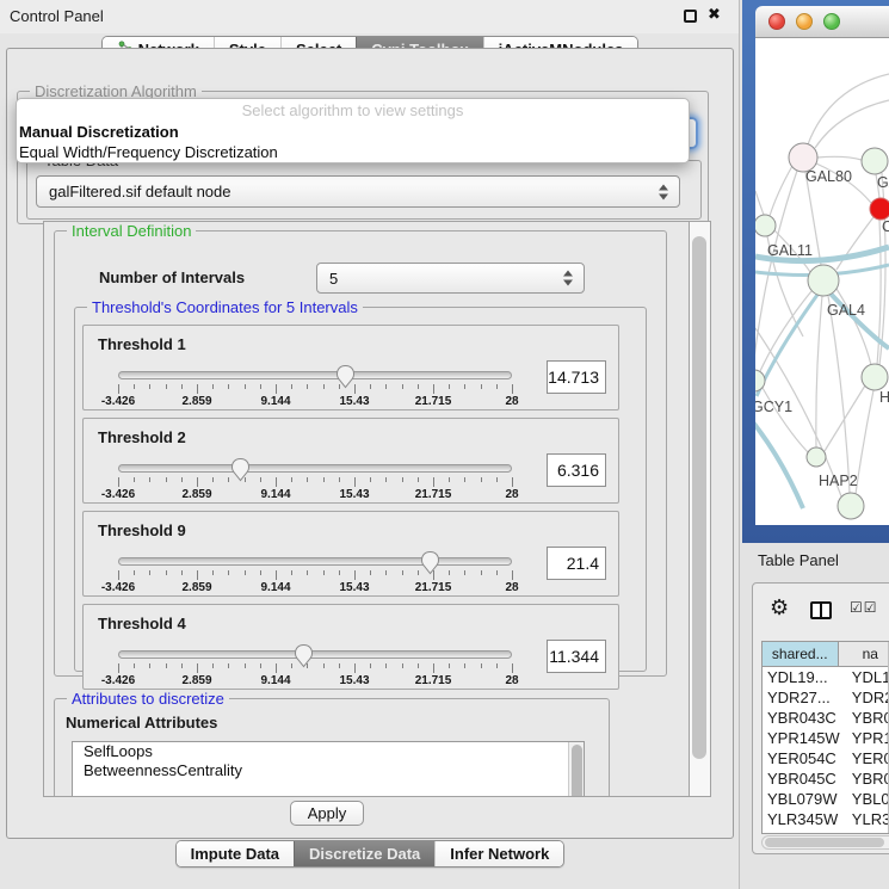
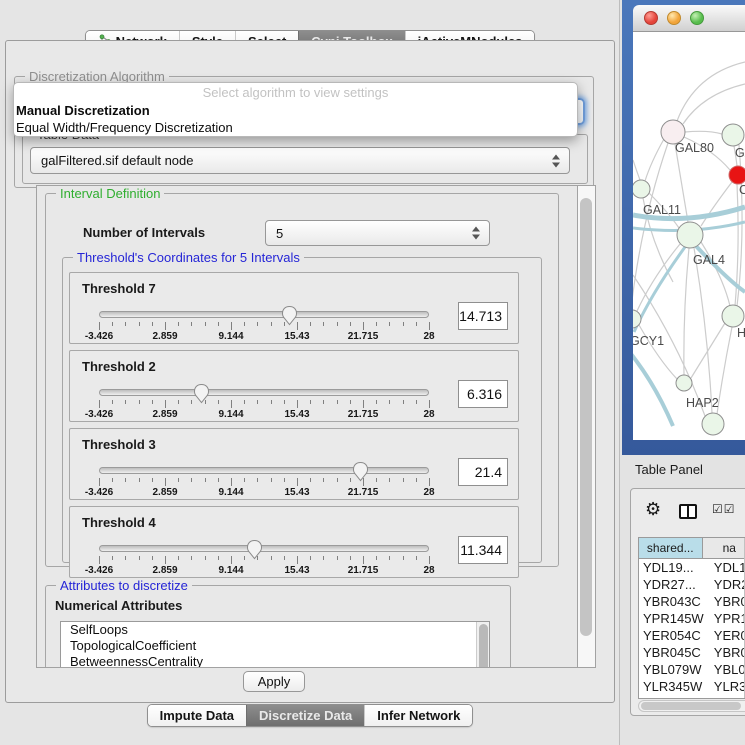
- Control Panel
- ✖
  Discretization Algorithm
  galFiltered.sif default node
  Select algorithm to view settings
  Manual Discretization
  Equal Width/Frequency Discretization
  Interval Definition
  Number of Intervals
  5
  Threshold's Coordinates for 5 Intervals
- Threshold 1
+ Threshold 7
  -3.426
  2.859
  9.144
  15.43
  21.715
  28
  14.713
  Threshold 2
  -3.426
  2.859
  9.144
  15.43
  21.715
  28
  6.316
- Threshold 9
+ Threshold 3
  -3.426
  2.859
  9.144
  15.43
  21.715
  28
  21.4
  Threshold 4
  -3.426
  2.859
  9.144
  15.43
  21.715
  28
  11.344
  Attributes to discretize
  Numerical Attributes
  SelfLoops
+ TopologicalCoefficient
  BetweennessCentrality
  Apply
  Impute Data
  Discretize Data
  Infer Network
  GAL80
  C
  GAL11
  GAL4
  GCY1
  H
  HAP2
  Table Panel
  ⚙
  ☑☑
  shared...
  na
  YDL19...
  YDL1
  YDR27...
  YDR
  YBR043C
  YBR
  YPR145W
  YPR
  YER054C
  YER
  YBR045C
  YBR
  YBL079W
  YBL0
  YLR345W
  YLR3
